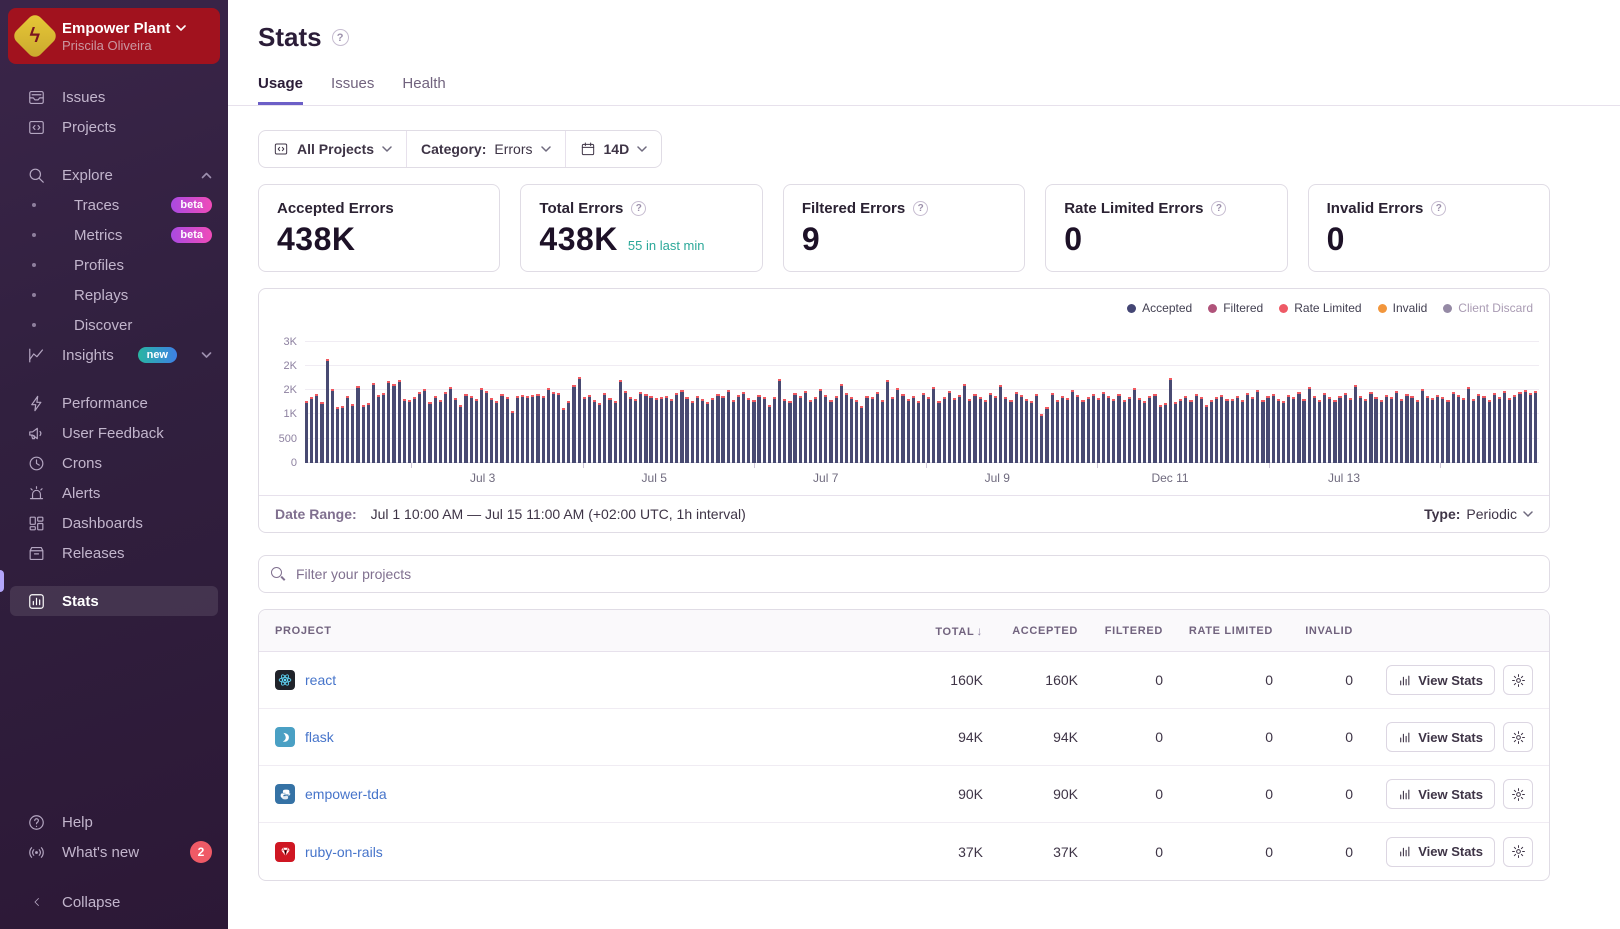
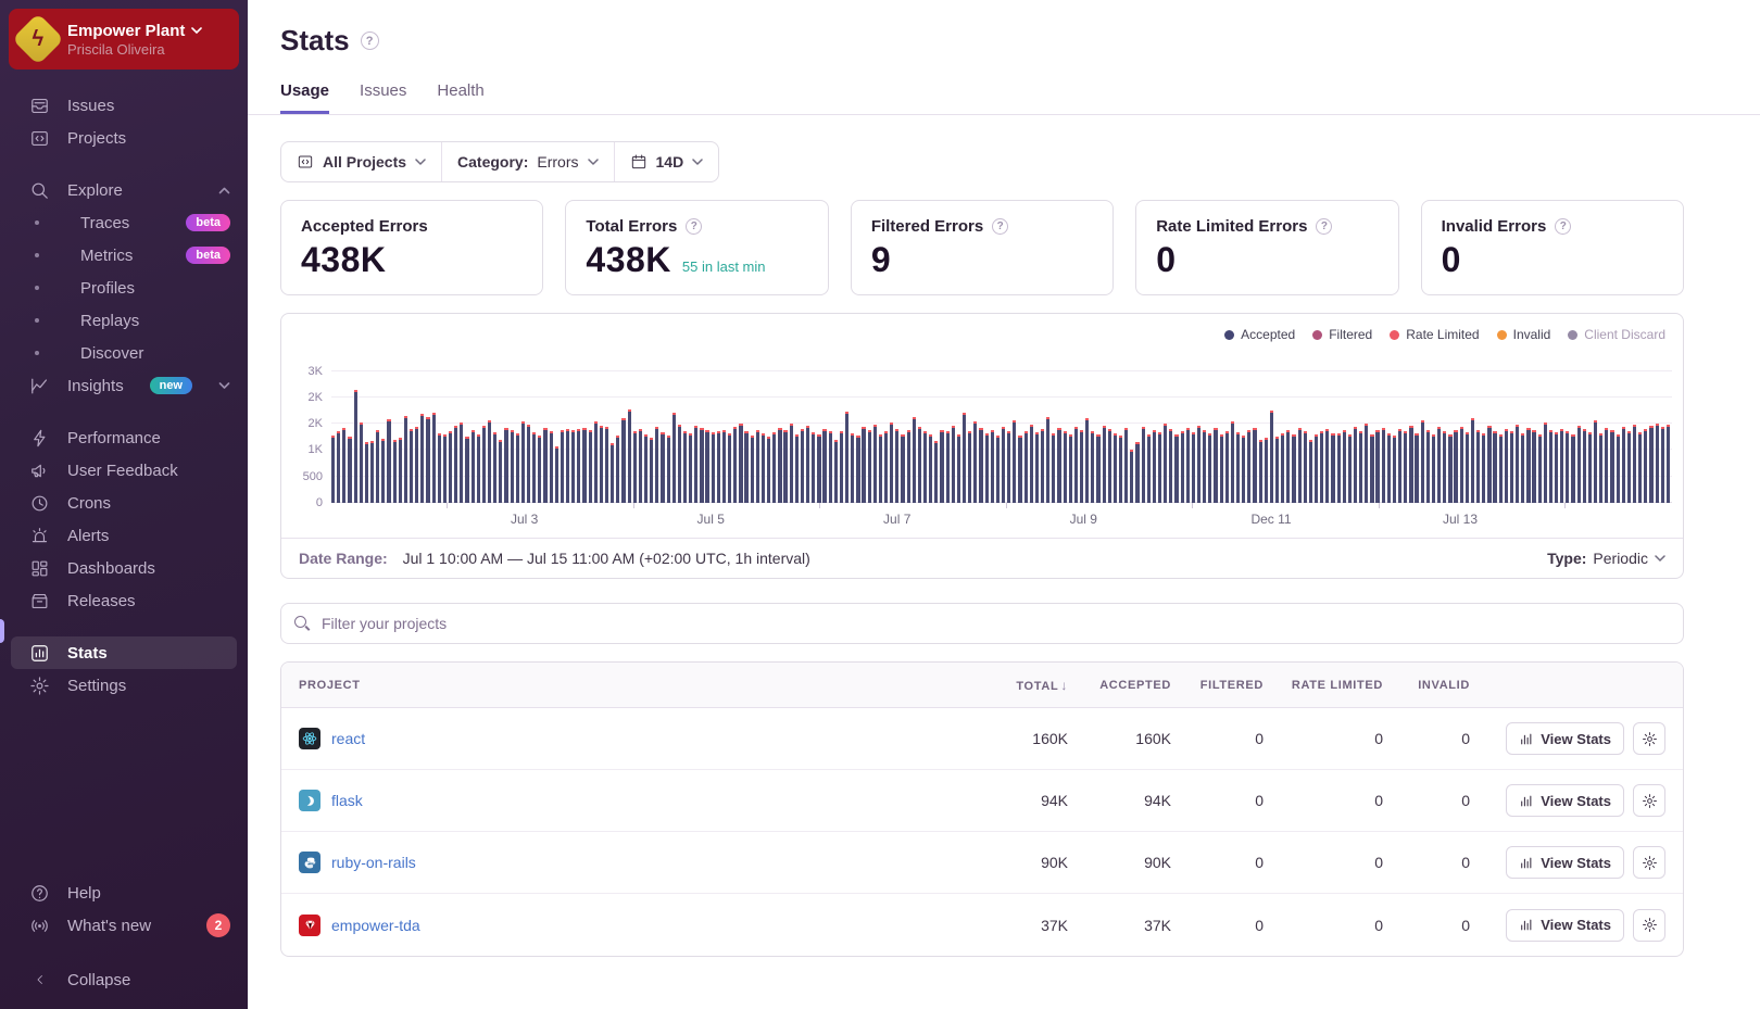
  Empower Plant
  Priscila Oliveira
  Issues
  Projects
  Explore
  Traces
  beta
  Metrics
  beta
  Profiles
  Replays
  Discover
  Insights
  new
  Performance
  User Feedback
  Crons
  Alerts
  Dashboards
  Releases
  Stats
+ Settings
  Help
  What's new
  2
  Collapse
  Stats
  ?
  Usage
  Issues
  Health
  All Projects
  Category:
  Errors
  14D
  Accepted Errors
  438K
  Total Errors
  ?
  438K
  55 in last min
  Filtered Errors
  ?
  9
  Rate Limited Errors
  ?
  0
  Invalid Errors
  ?
  0
  Accepted
  Filtered
  Rate Limited
  Invalid
  Client Discard
  0
  500
  1K
  2K
  2K
  3K
  Jul 3
  Jul 5
  Jul 7
  Jul 9
  Dec 11
  Jul 13
  Date Range: Jul 1 10:00 AM — Jul 15 11:00 AM (+02:00 UTC, 1h interval)
  Type:
  Periodic
  Filter your projects
  PROJECT
  TOTAL ↓
  ACCEPTED
  FILTERED
  RATE LIMITED
  INVALID
  react
  160K
  160K
  0
  0
  0
  View Stats
  flask
  94K
  94K
  0
  0
  0
  View Stats
- empower-tda
+ ruby-on-rails
  90K
  90K
  0
  0
  0
  View Stats
- ruby-on-rails
+ empower-tda
  37K
  37K
  0
  0
  0
  View Stats
